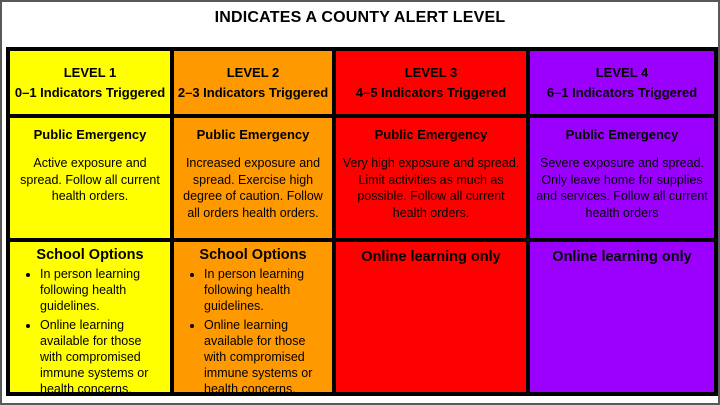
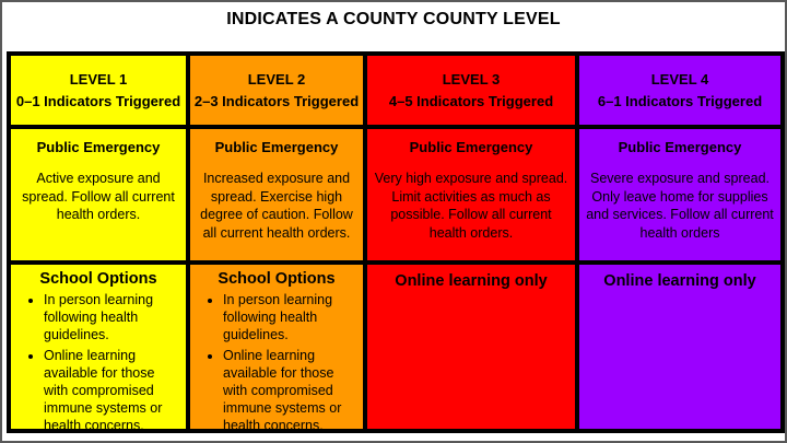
- INDICATES A COUNTY ALERT LEVEL
+ INDICATES A COUNTY COUNTY LEVEL
  LEVEL 1
  0–1 Indicators Triggered
  LEVEL 2
  2–3 Indicators Triggered
  LEVEL 3
  4–5 Indicators Triggered
  LEVEL 4
  6–1 Indicators Triggered
  Public Emergency
  Active exposure and spread. Follow all current health orders.
  Public Emergency
- Increased exposure and spread. Exercise high degree of caution. Follow all orders health orders.
+ Increased exposure and spread. Exercise high degree of caution. Follow all current health orders.
  Public Emergency
  Very high exposure and spread. Limit activities as much as possible. Follow all current health orders.
  Public Emergency
  Severe exposure and spread. Only leave home for supplies and services. Follow all current health orders
  School Options
  In person learning following health guidelines.
  Online learning available for those with compromised immune systems or health concerns.
  School Options
  In person learning following health guidelines.
  Online learning available for those with compromised immune systems or health concerns.
  Online learning only
  Online learning only
